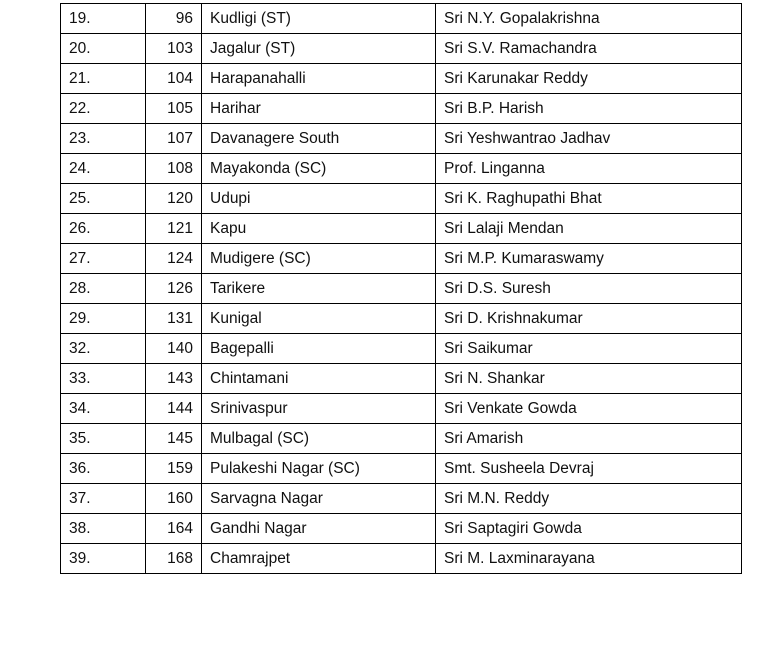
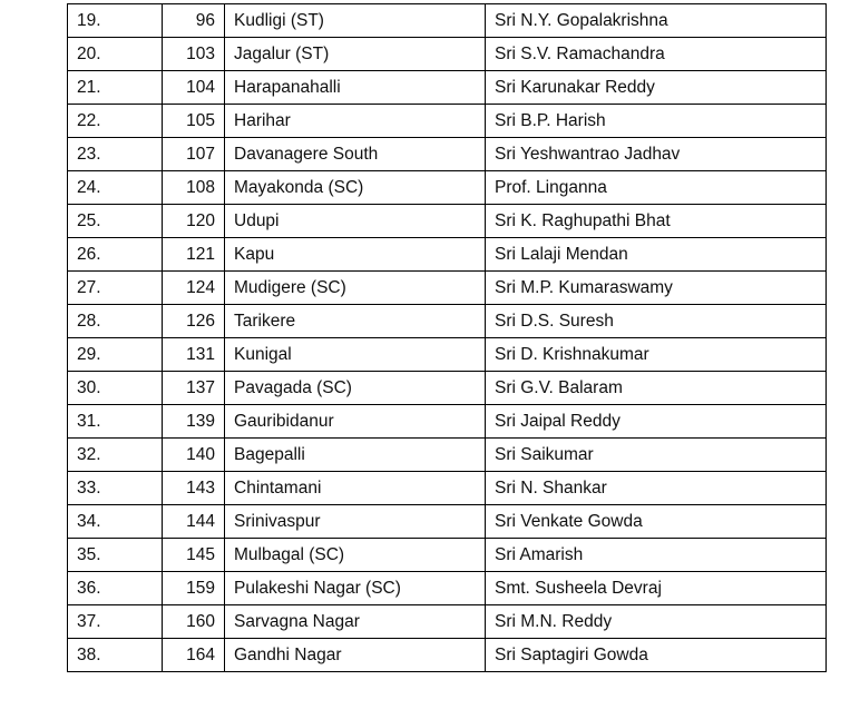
  19.	96	Kudligi (ST)	Sri N.Y. Gopalakrishna
  20.	103	Jagalur (ST)	Sri S.V. Ramachandra
  21.	104	Harapanahalli	Sri Karunakar Reddy
  22.	105	Harihar	Sri B.P. Harish
  23.	107	Davanagere South	Sri Yeshwantrao Jadhav
  24.	108	Mayakonda (SC)	Prof. Linganna
  25.	120	Udupi	Sri K. Raghupathi Bhat
  26.	121	Kapu	Sri Lalaji Mendan
  27.	124	Mudigere (SC)	Sri M.P. Kumaraswamy
  28.	126	Tarikere	Sri D.S. Suresh
  29.	131	Kunigal	Sri D. Krishnakumar
+ 30.	137	Pavagada (SC)	Sri G.V. Balaram
+ 31.	139	Gauribidanur	Sri Jaipal Reddy
  32.	140	Bagepalli	Sri Saikumar
  33.	143	Chintamani	Sri N. Shankar
  34.	144	Srinivaspur	Sri Venkate Gowda
  35.	145	Mulbagal (SC)	Sri Amarish
  36.	159	Pulakeshi Nagar (SC)	Smt. Susheela Devraj
  37.	160	Sarvagna Nagar	Sri M.N. Reddy
  38.	164	Gandhi Nagar	Sri Saptagiri Gowda
- 39.	168	Chamrajpet	Sri M. Laxminarayana
